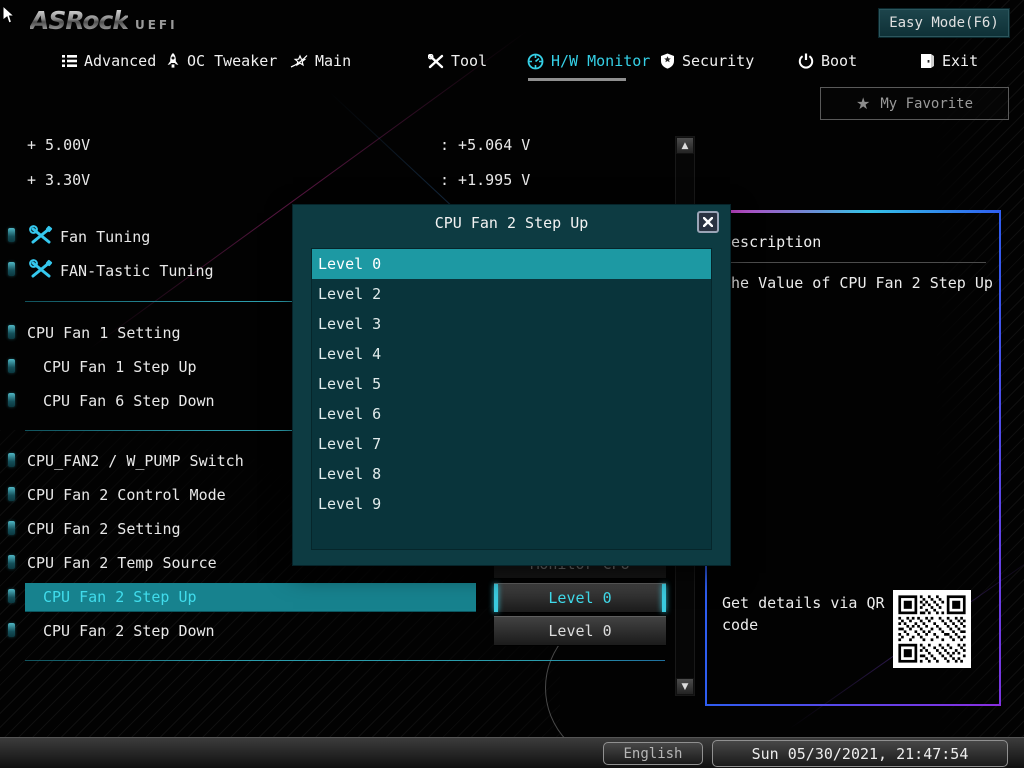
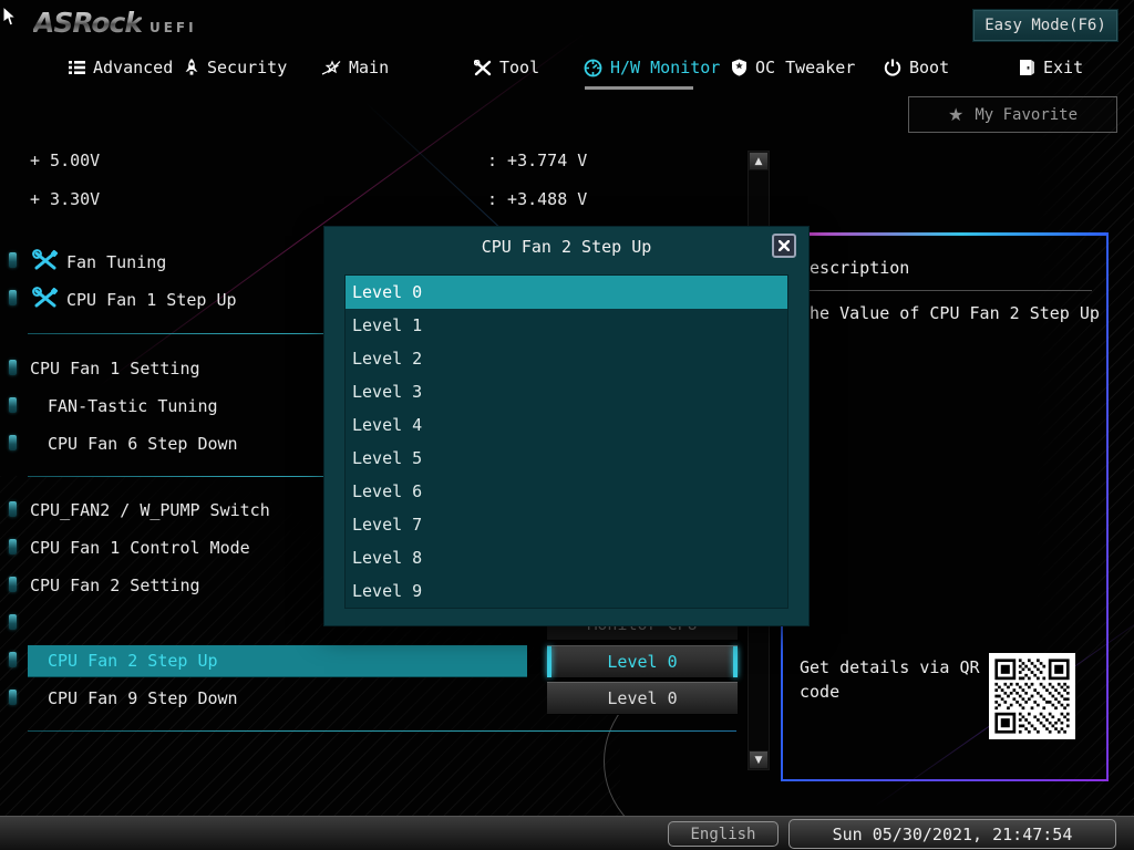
  ASRock
  UEFI
  Easy Mode(F6)
  Advanced
- OC Tweaker
+ Security
  Main
  Tool
  H/W Monitor
- Security
+ OC Tweaker
  Boot
  Exit
  ★
  My Favorite
  + 5.00V
- : +5.064 V
+ : +3.774 V
  + 3.30V
- : +1.995 V
+ : +3.488 V
  Fan Tuning
- FAN-Tastic Tuning
+ CPU Fan 1 Step Up
  CPU Fan 1 Setting
- CPU Fan 1 Step Up
+ FAN-Tastic Tuning
  CPU Fan 6 Step Down
  CPU_FAN2 / W_PUMP Switch
- CPU Fan 2 Control Mode
+ CPU Fan 1 Control Mode
  CPU Fan 2 Setting
- CPU Fan 2 Temp Source
  CPU Fan 2 Step Up
- CPU Fan 2 Step Down
+ CPU Fan 9 Step Down
  Level 0
  Level 0
  ▲
  ▼
  escription
  he Value of CPU Fan 2 Step Up
  Get details via QR code
  CPU Fan 2 Step Up
  Level 0
+ Level 1
  Level 2
  Level 3
  Level 4
  Level 5
  Level 6
  Level 7
  Level 8
  Level 9
  English
  Sun 05/30/2021, 21:47:54
